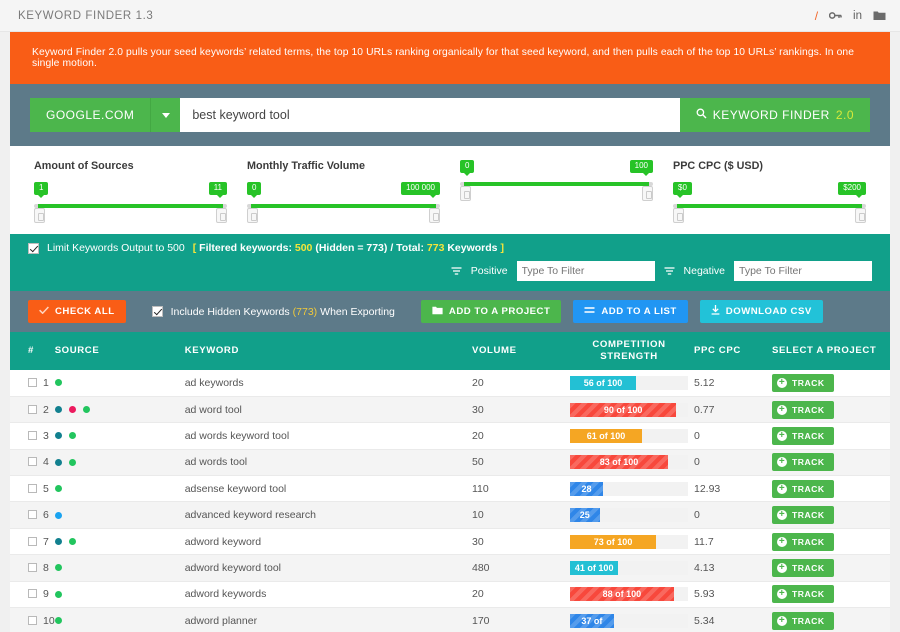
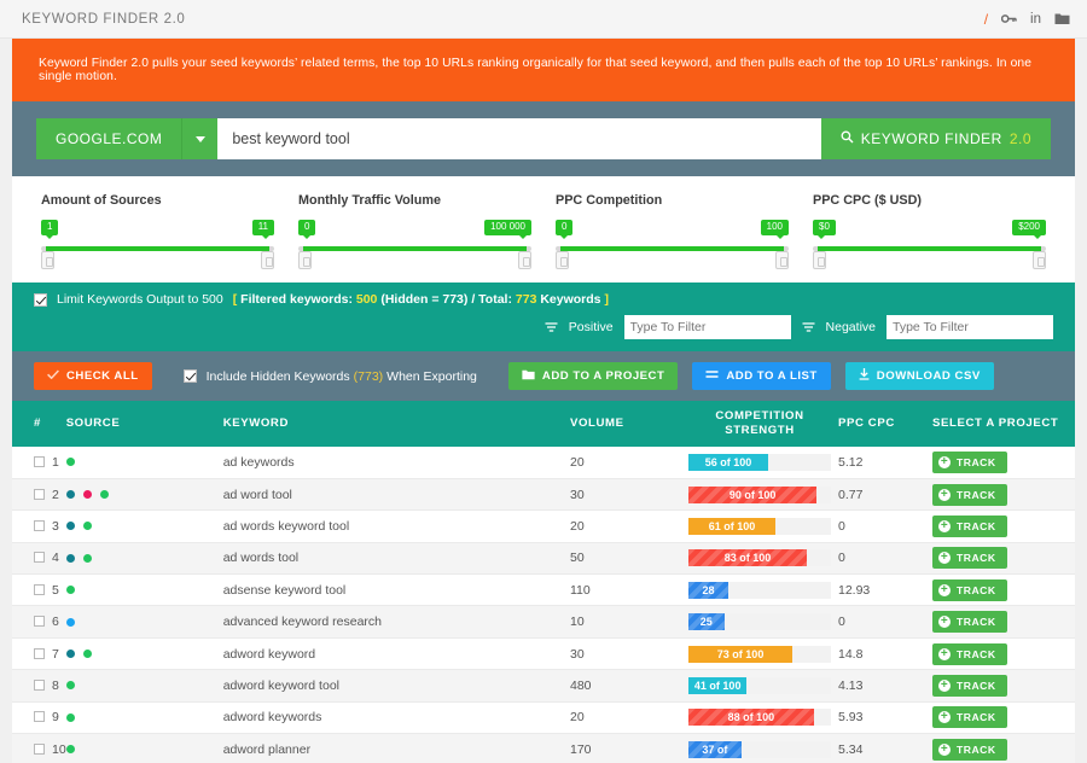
- KEYWORD FINDER 1.3
+ KEYWORD FINDER 2.0
  /
  in
  Keyword Finder 2.0 pulls your seed keywords’ related terms, the top 10 URLs ranking organically for that seed keyword, and then pulls each of the top 10 URLs’ rankings. In one single motion.
  GOOGLE.COM
  best keyword tool
  KEYWORD FINDER
  2.0
  Amount of Sources
  1
  11
  Monthly Traffic Volume
  0
  100 000
+ PPC Competition
  0
  100
  PPC CPC ($ USD)
  $0
  $200
  Limit Keywords Output to 500
  [ Filtered keywords: 500 (Hidden = 773) / Total: 773 Keywords ]
  Positive
  Type To Filter
  Negative
  Type To Filter
  CHECK ALL
  Include Hidden Keywords
  (773)
  When Exporting
  ADD TO A PROJECT
  ADD TO A LIST
  DOWNLOAD CSV
  #	SOURCE	KEYWORD	VOLUME	COMPETITION STRENGTH	PPC CPC	SELECT A PROJECT
  1		ad keywords	20	56 of 100	5.12	+ TRACK
  2		ad word tool	30	90 of 100	0.77	+ TRACK
  3		ad words keyword tool	20	61 of 100	0	+ TRACK
  4		ad words tool	50	83 of 100	0	+ TRACK
  5		adsense keyword tool	110	28	12.93	+ TRACK
  6		advanced keyword research	10	25	0	+ TRACK
- 7		adword keyword	30	73 of 100	11.7	+ TRACK
+ 7		adword keyword	30	73 of 100	14.8	+ TRACK
  8		adword keyword tool	480	41 of 100	4.13	+ TRACK
  9		adword keywords	20	88 of 100	5.93	+ TRACK
  10		adword planner	170	37 of	5.34	+ TRACK
